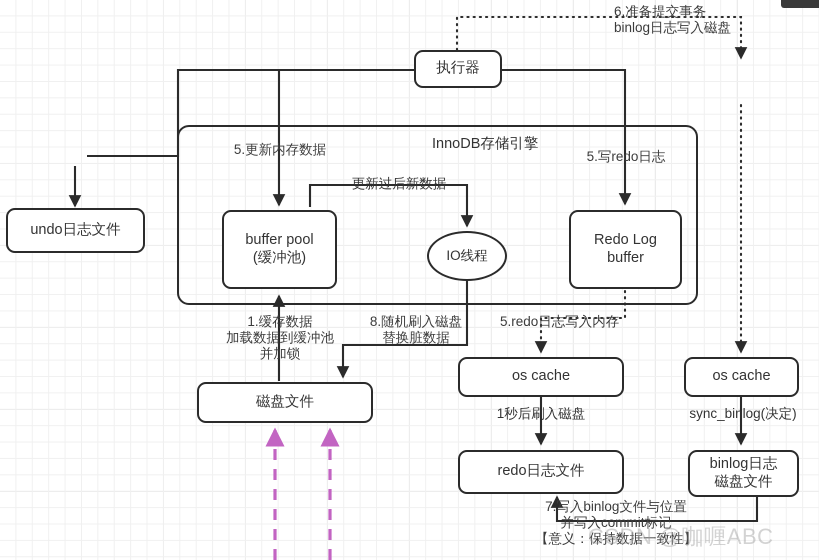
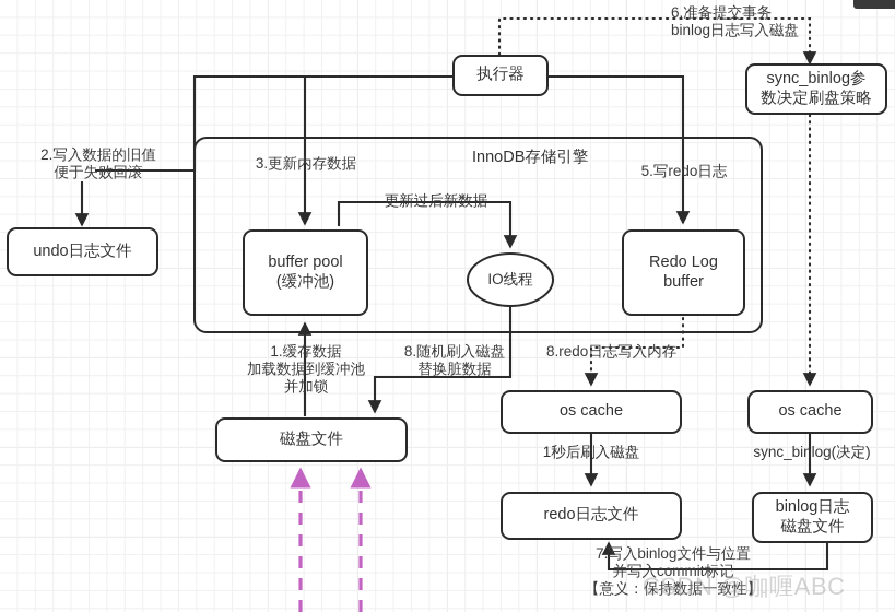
  InnoDB存储引擎
  执行器
+ sync_binlog参
+ 数决定刷盘策略
  undo日志文件
  buffer pool
  (缓冲池)
  IO线程
  Redo Log
  buffer
  磁盘文件
  os cache
  os cache
  redo日志文件
  binlog日志
  磁盘文件
+ 2.写入数据的旧值
+ 便于失败回滚
- 5.更新内存数据
+ 3.更新内存数据
  更新过后新数据
  5.写redo日志
  6.准备提交事务
  binlog日志写入磁盘
  1.缓存数据
  加载数据到缓冲池
  并加锁
  8.随机刷入磁盘
  替换脏数据
- 5.redo日志写入内存
+ 8.redo日志写入内存
  1秒后刷入磁盘
  sync_binlog(决定)
  7.写入binlog文件与位置
  并写入commit标记
  【意义：保持数据一致性】
  CSDN @咖喱ABC
